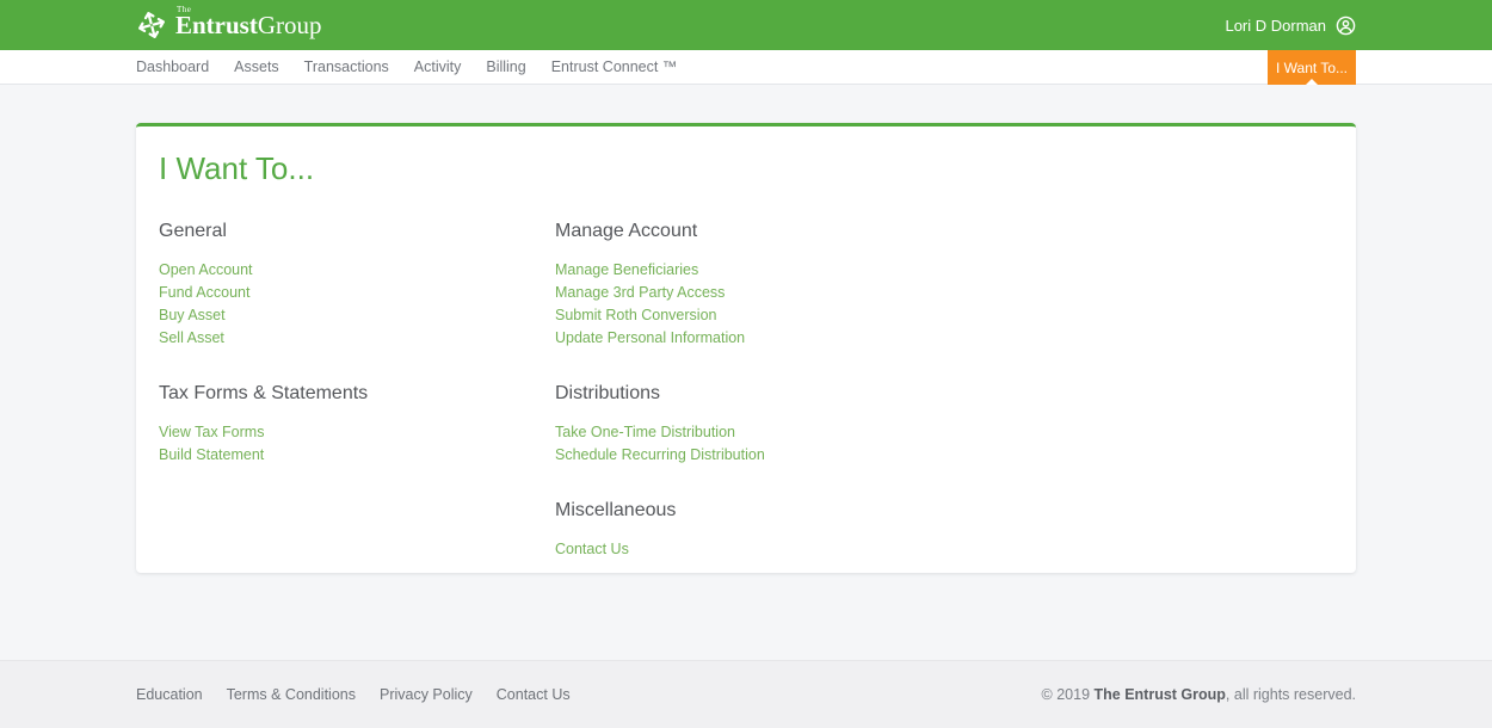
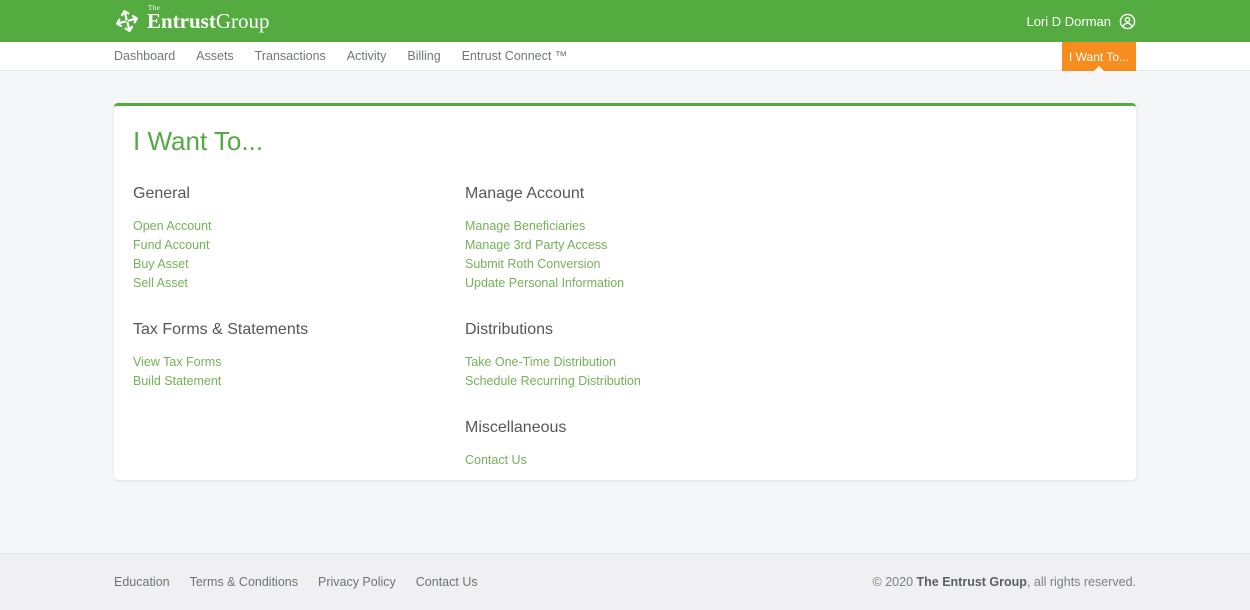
  The
  EntrustGroup
  Lori D Dorman
  Dashboard
  Assets
  Transactions
  Activity
  Billing
  Entrust Connect ™
  I Want To...
  I Want To...
  General
  Open Account
  Fund Account
  Buy Asset
  Sell Asset
  Tax Forms & Statements
  View Tax Forms
  Build Statement
  Manage Account
  Manage Beneficiaries
  Manage 3rd Party Access
  Submit Roth Conversion
  Update Personal Information
  Distributions
  Take One-Time Distribution
  Schedule Recurring Distribution
  Miscellaneous
  Contact Us
  Education
  Terms & Conditions
  Privacy Policy
  Contact Us
- © 2019 The Entrust Group, all rights reserved.
+ © 2020 The Entrust Group, all rights reserved.
